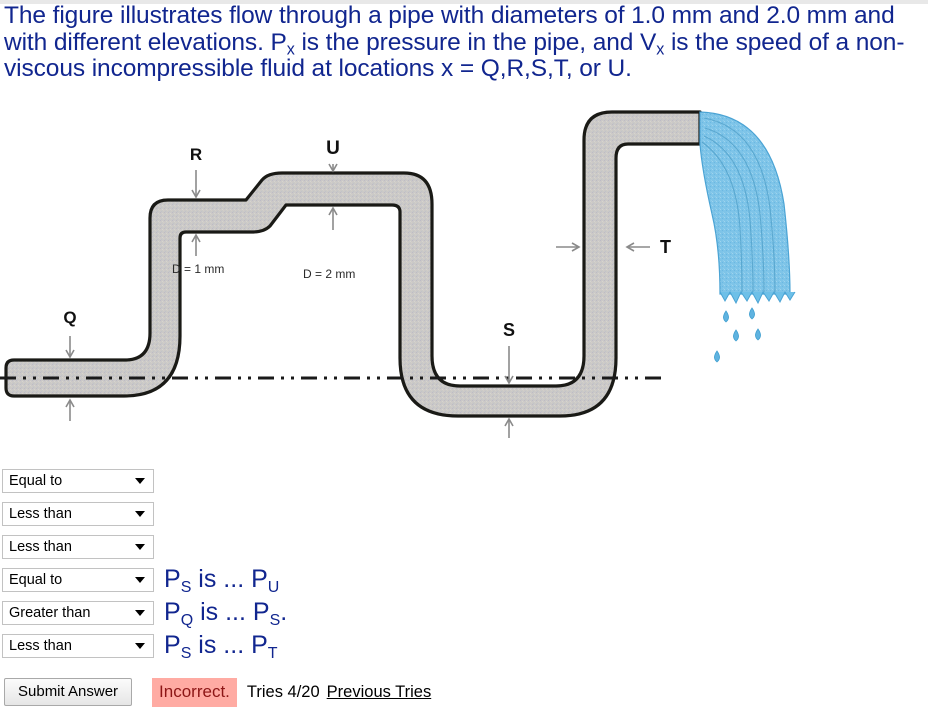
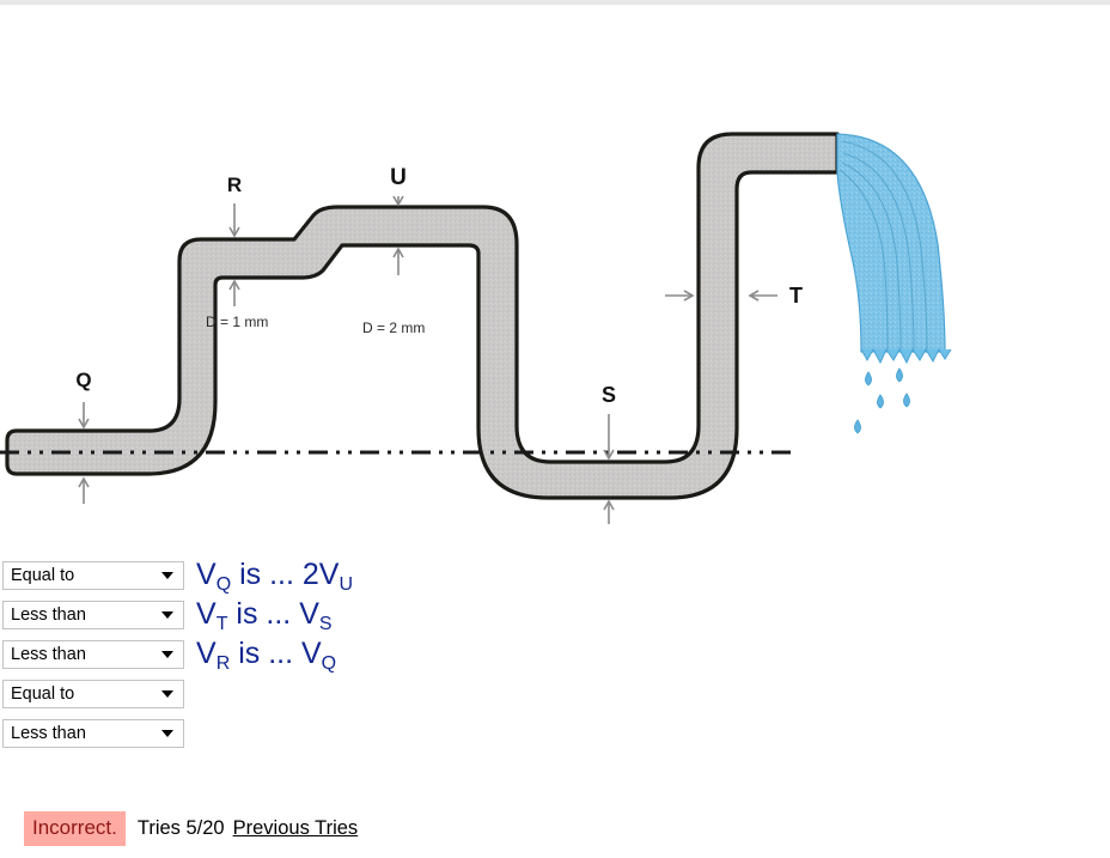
- The figure illustrates flow through a pipe with diameters of 1.0 mm and 2.0 mm and with different elevations. Px is the pressure in the pipe, and Vx is the speed of a non-viscous incompressible fluid at locations x = Q,R,S,T, or U.
  Q
  R
  U
  S
  T
  D = 1 mm
  D = 2 mm
  Equal to
+ VQ is ... 2VU
  Less than
+ VT is ... VS
  Less than
+ VR is ... VQ
  Equal to
- PS is ... PU
- Greater than
- PQ is ... PS.
  Less than
- PS is ... PT
- Submit Answer
  Incorrect.
- Tries 4/20
+ Tries 5/20
  Previous Tries
